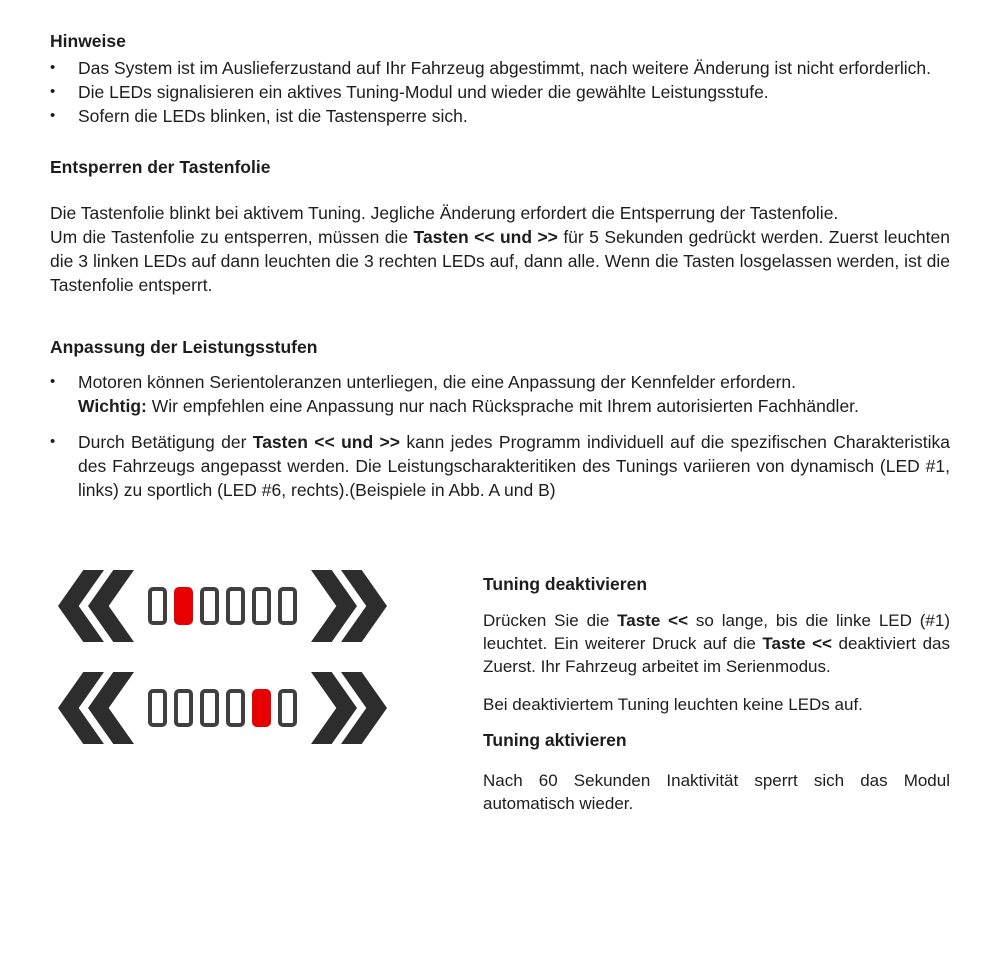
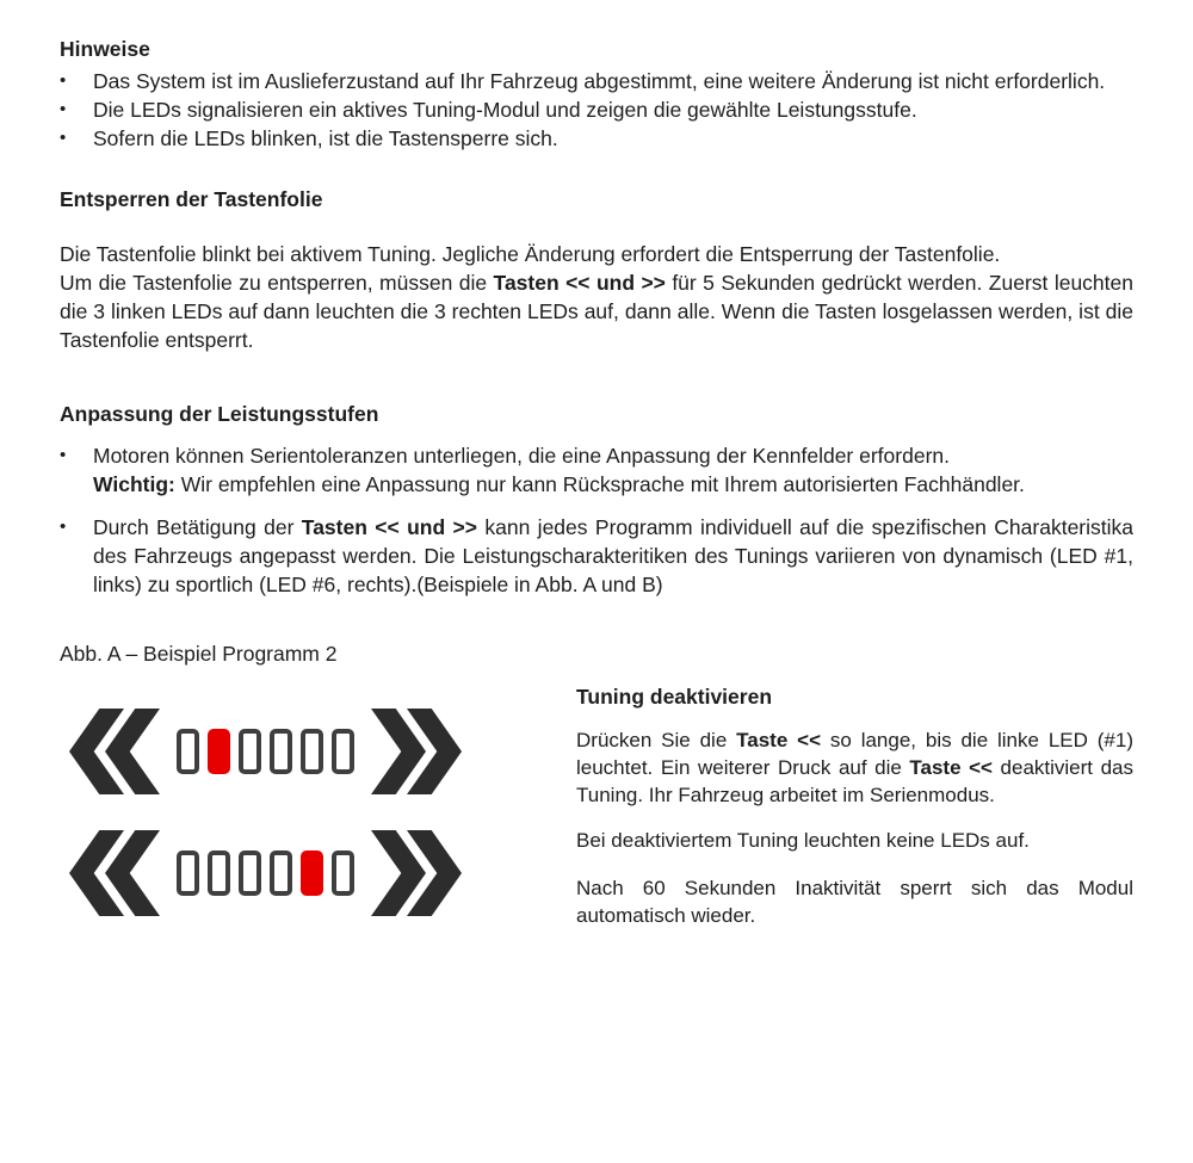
  Hinweise
  •
- Das System ist im Auslieferzustand auf Ihr Fahrzeug abgestimmt, nach weitere Änderung ist nicht erforderlich.
+ Das System ist im Auslieferzustand auf Ihr Fahrzeug abgestimmt, eine weitere Änderung ist nicht erforderlich.
  •
- Die LEDs signalisieren ein aktives Tuning-Modul und wieder die gewählte Leistungsstufe.
+ Die LEDs signalisieren ein aktives Tuning-Modul und zeigen die gewählte Leistungsstufe.
  •
  Sofern die LEDs blinken, ist die Tastensperre sich.
  Entsperren der Tastenfolie
  Die Tastenfolie blinkt bei aktivem Tuning. Jegliche Änderung erfordert die Entsperrung der Tastenfolie.
  Um die Tastenfolie zu entsperren, müssen die Tasten << und >> für 5 Sekunden gedrückt werden. Zuerst leuchten die 3 linken LEDs auf dann leuchten die 3 rechten LEDs auf, dann alle. Wenn die Tasten losgelassen werden, ist die Tastenfolie entsperrt.
  Anpassung der Leistungsstufen
  •
  Motoren können Serientoleranzen unterliegen, die eine Anpassung der Kennfelder erfordern.
- Wichtig: Wir empfehlen eine Anpassung nur nach Rücksprache mit Ihrem autorisierten Fachhändler.
+ Wichtig: Wir empfehlen eine Anpassung nur kann Rücksprache mit Ihrem autorisierten Fachhändler.
  •
  Durch Betätigung der Tasten << und >> kann jedes Programm individuell auf die spezifischen Charakteristika des Fahrzeugs angepasst werden. Die Leistungscharakteritiken des Tunings variieren von dynamisch (LED #1, links) zu sportlich (LED #6, rechts).(Beispiele in Abb. A und B)
+ Abb. A – Beispiel Programm 2
  Tuning deaktivieren
- Drücken Sie die Taste << so lange, bis die linke LED (#1) leuchtet. Ein weiterer Druck auf die Taste << deaktiviert das Zuerst. Ihr Fahrzeug arbeitet im Serienmodus.
+ Drücken Sie die Taste << so lange, bis die linke LED (#1) leuchtet. Ein weiterer Druck auf die Taste << deaktiviert das Tuning. Ihr Fahrzeug arbeitet im Serienmodus.
  Bei deaktiviertem Tuning leuchten keine LEDs auf.
- Tuning aktivieren
  Nach 60 Sekunden Inaktivität sperrt sich das Modul automatisch wieder.
